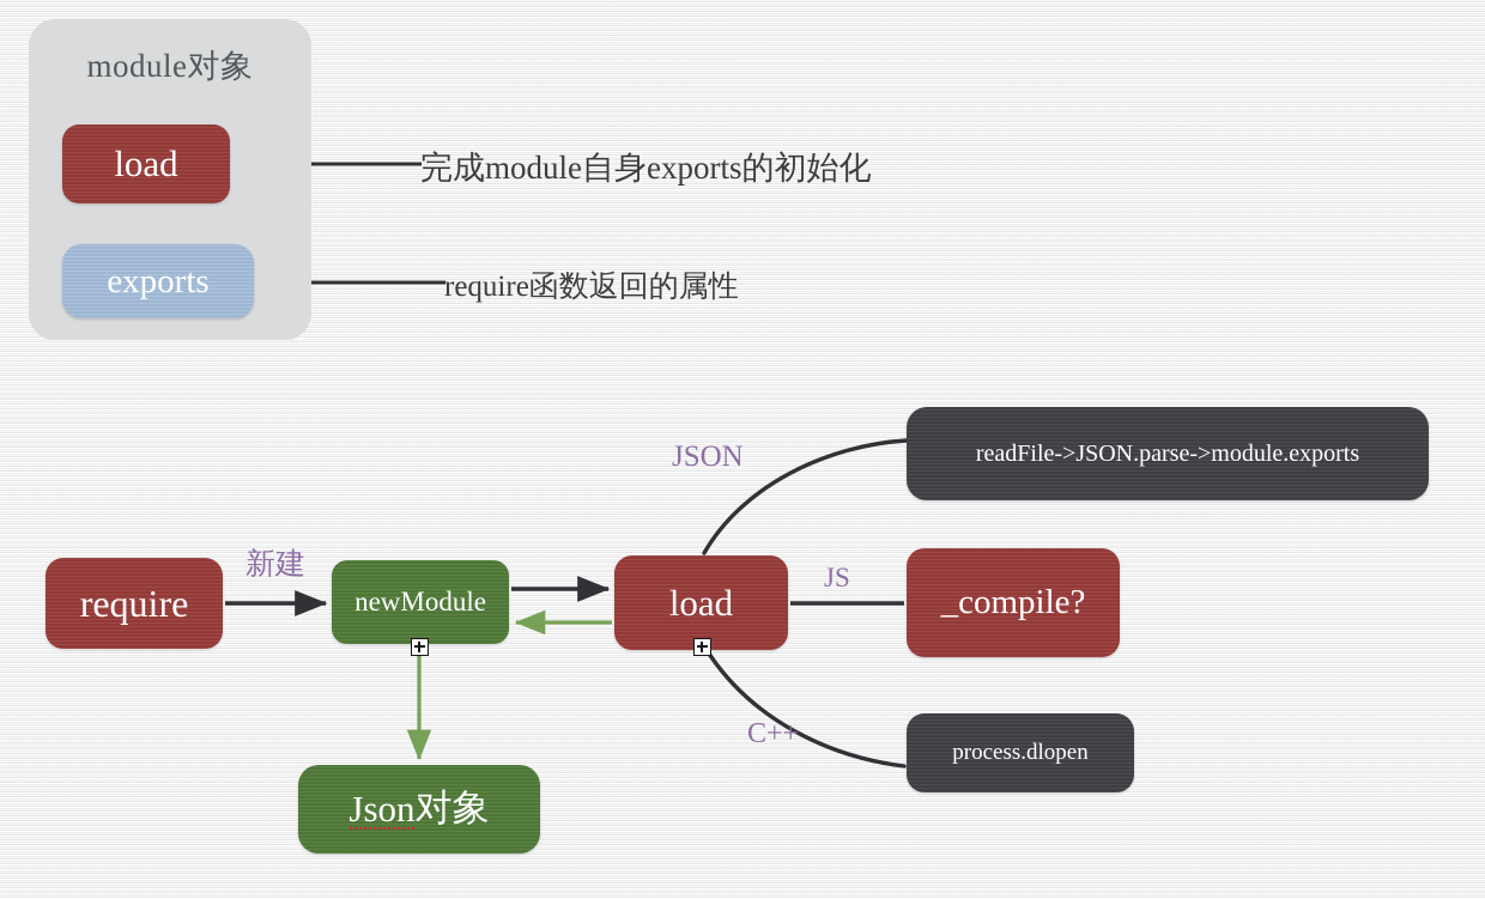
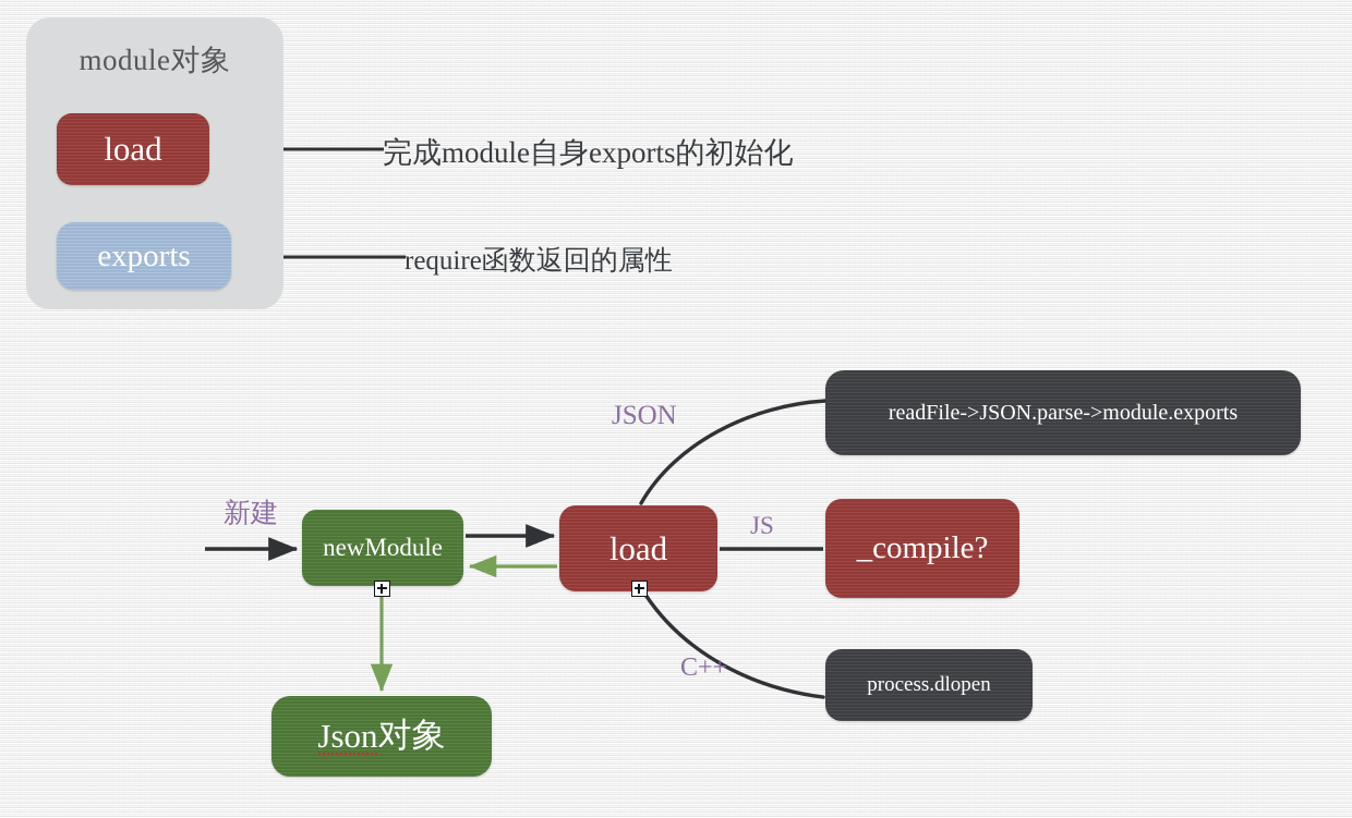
  module对象
  load
  exports
  完成module自身exports的初始化
  require函数返回的属性
- require
  newModule
  load
  Json
  对象
  readFile->JSON.parse->module.exports
  _compile?
  process.dlopen
  新建
  JSON
  JS
  C++
